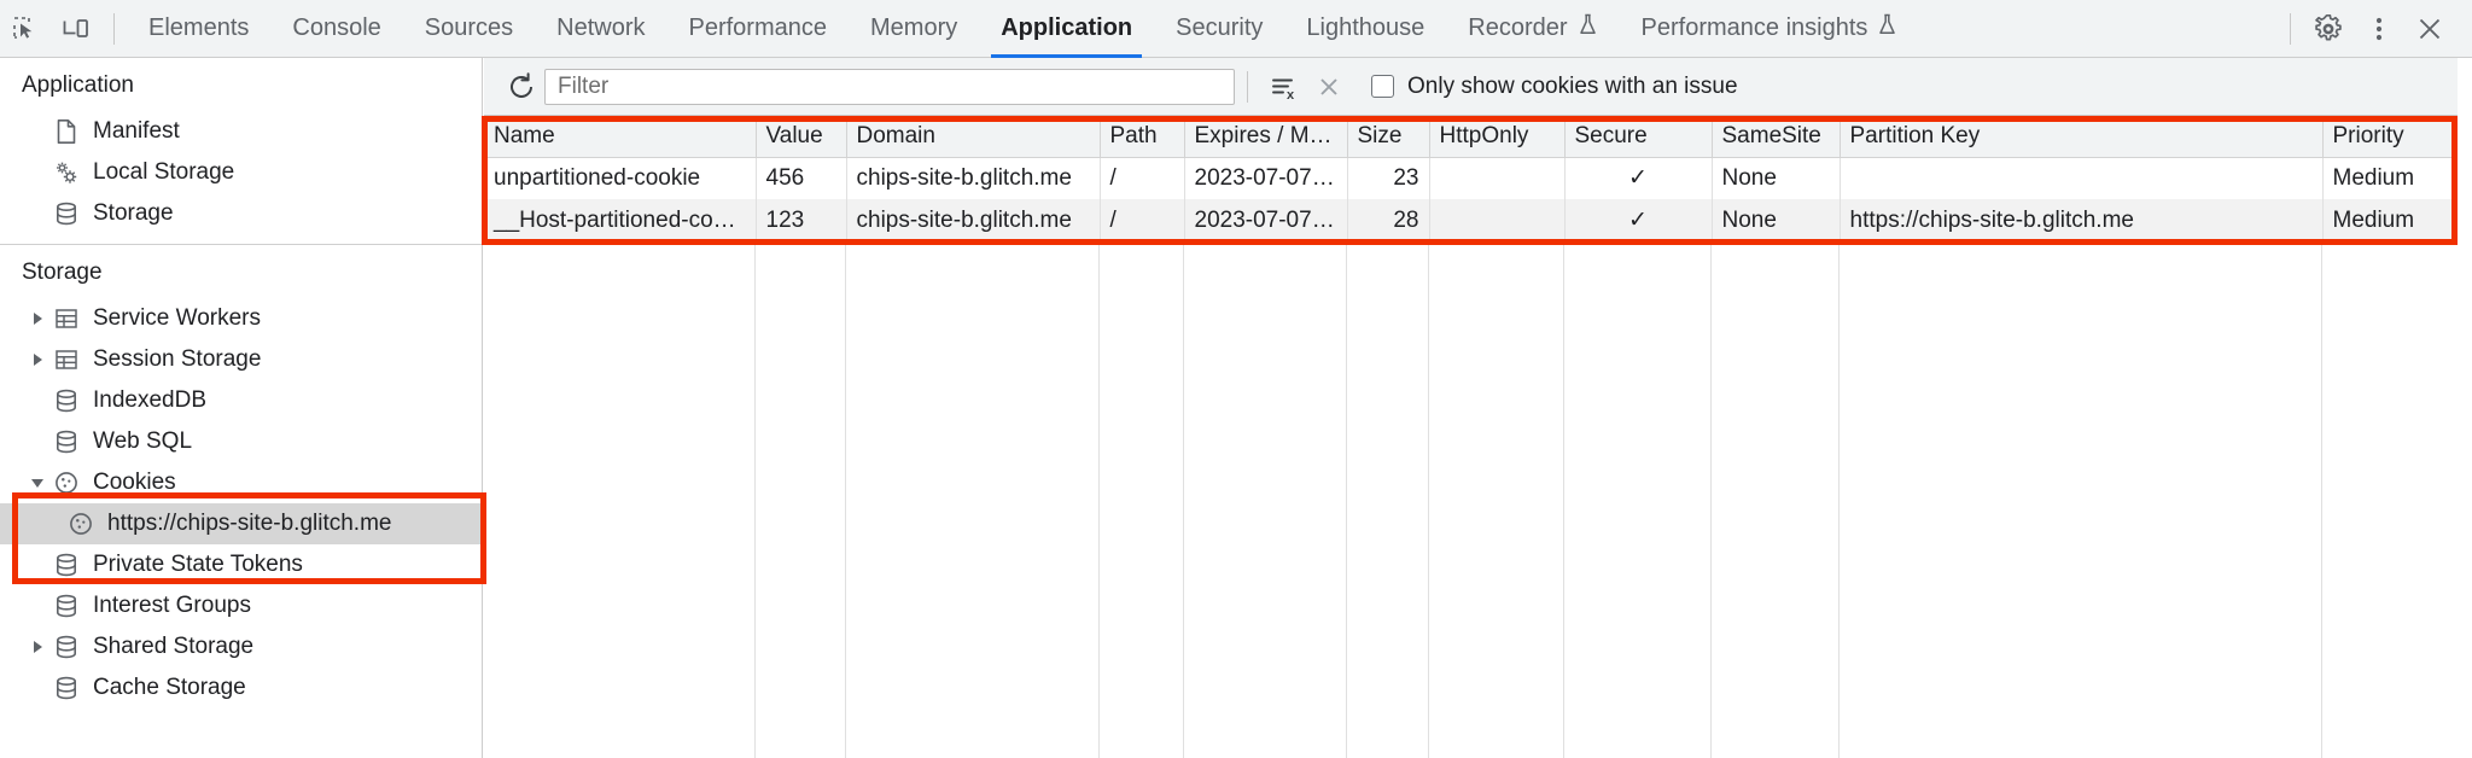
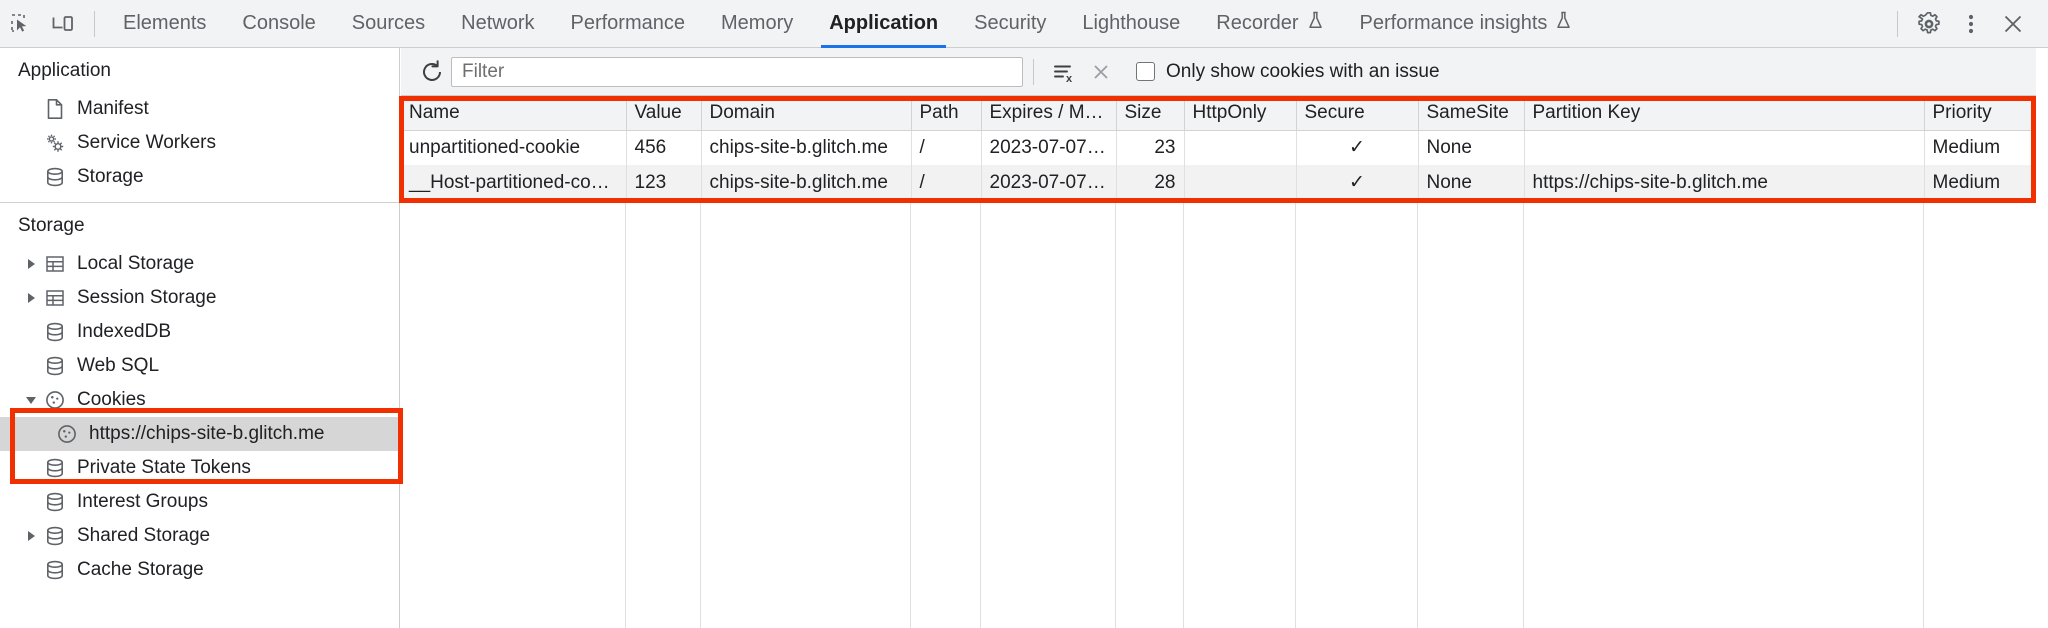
  Elements
  Console
  Sources
  Network
  Performance
  Memory
  Application
  Security
  Lighthouse
  Recorder
  Performance insights
  Application
  Manifest
- Local Storage
+ Service Workers
  Storage
  Storage
- Service Workers
+ Local Storage
  Session Storage
  IndexedDB
  Web SQL
  Cookies
  https://chips-site-b.glitch.me
  Private State Tokens
  Interest Groups
  Shared Storage
  Cache Storage
  Filter
  x
  Only show cookies with an issue
  Name	Value	Domain	Path	Expires / M…	Size	HttpOnly	Secure	SameSite	Partition Key	Priority
  unpartitioned-cookie	456	chips-site-b.glitch.me	/	2023-07-07…	23		✓	None		Medium
  __Host-partitioned-cookie	123	chips-site-b.glitch.me	/	2023-07-07…	28		✓	None	https://chips-site-b.glitch.me	Medium
